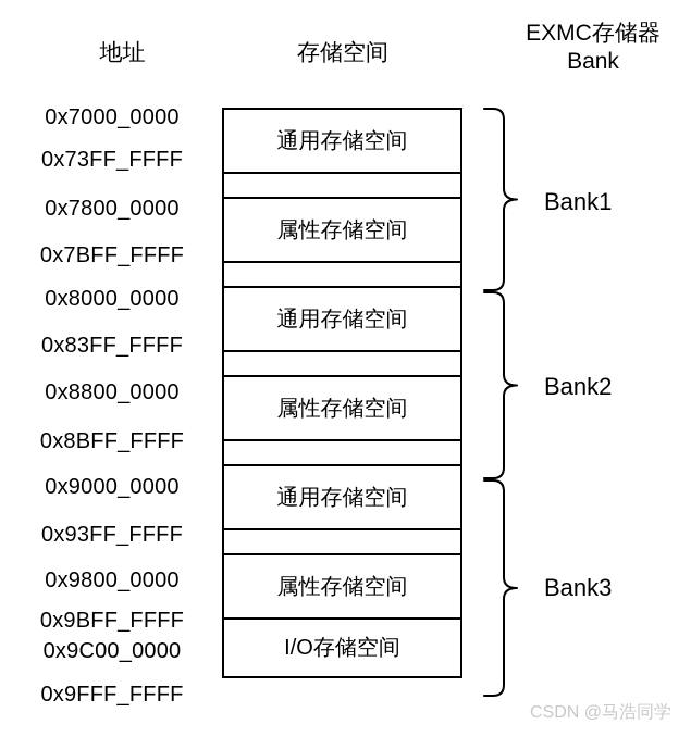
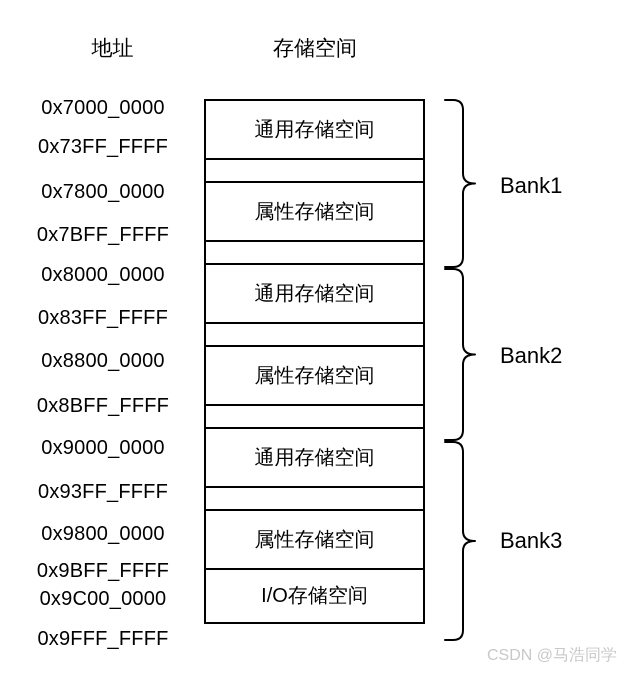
  地址
  存储空间
- EXMC存储器
- Bank
  0x7000_0000
  0x73FF_FFFF
  0x7800_0000
  0x7BFF_FFFF
  0x8000_0000
  0x83FF_FFFF
  0x8800_0000
  0x8BFF_FFFF
  0x9000_0000
  0x93FF_FFFF
  0x9800_0000
  0x9BFF_FFFF
  0x9C00_0000
  0x9FFF_FFFF
  通用存储空间
  属性存储空间
  通用存储空间
  属性存储空间
  通用存储空间
  属性存储空间
  I/O存储空间
  Bank1
  Bank2
  Bank3
  CSDN @马浩同学
